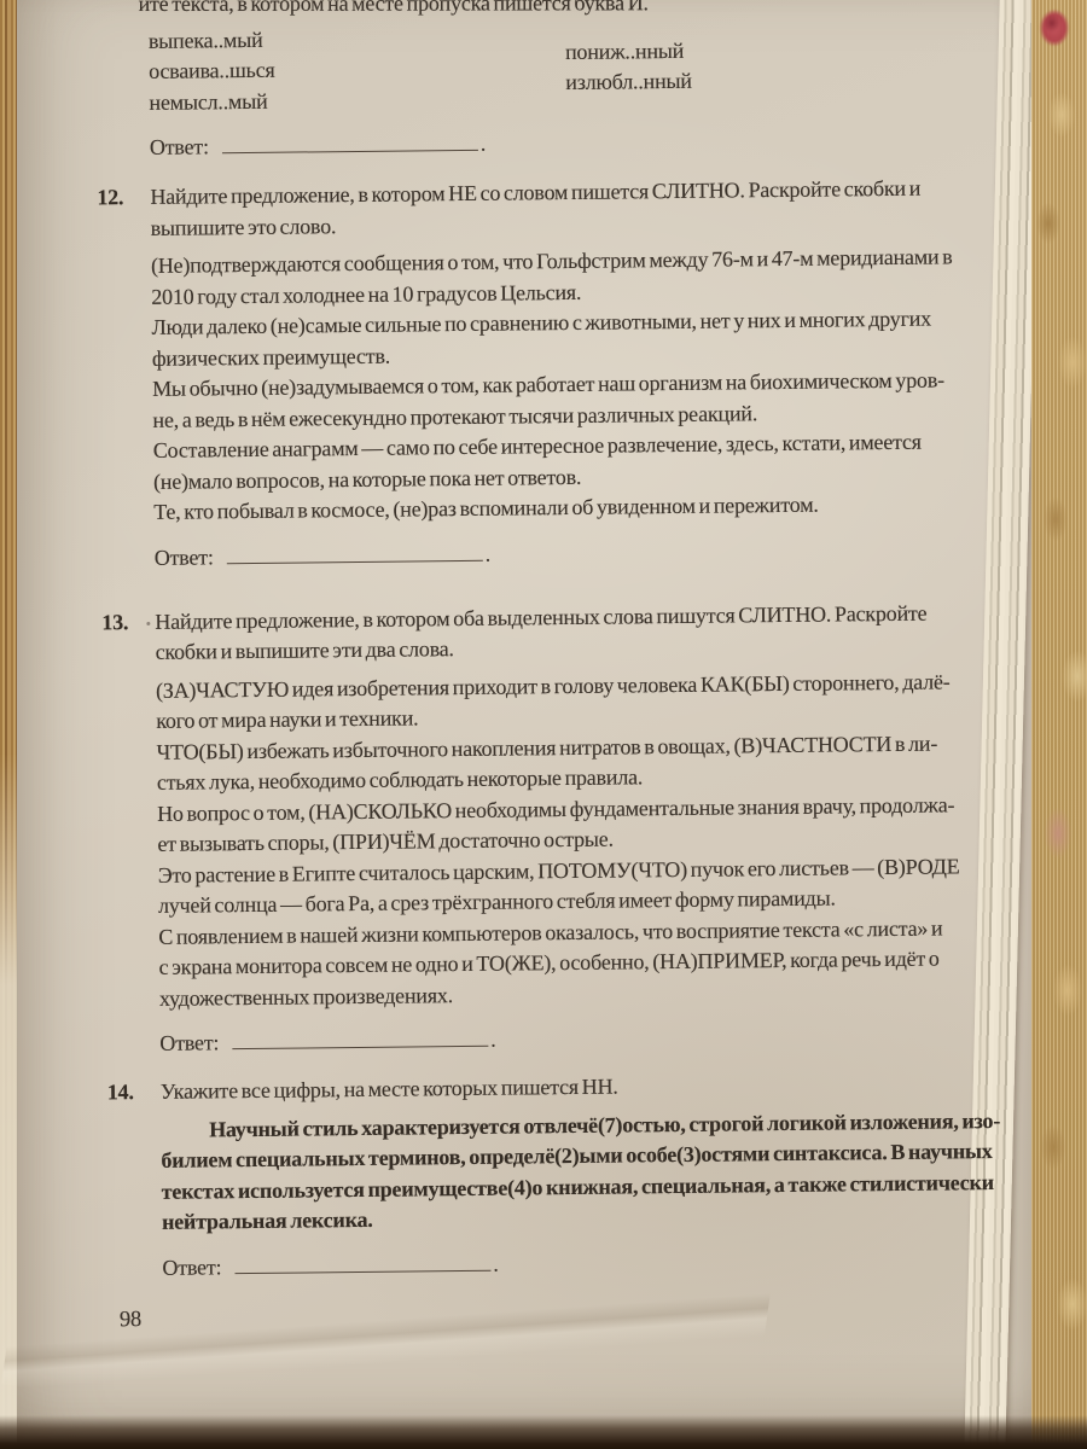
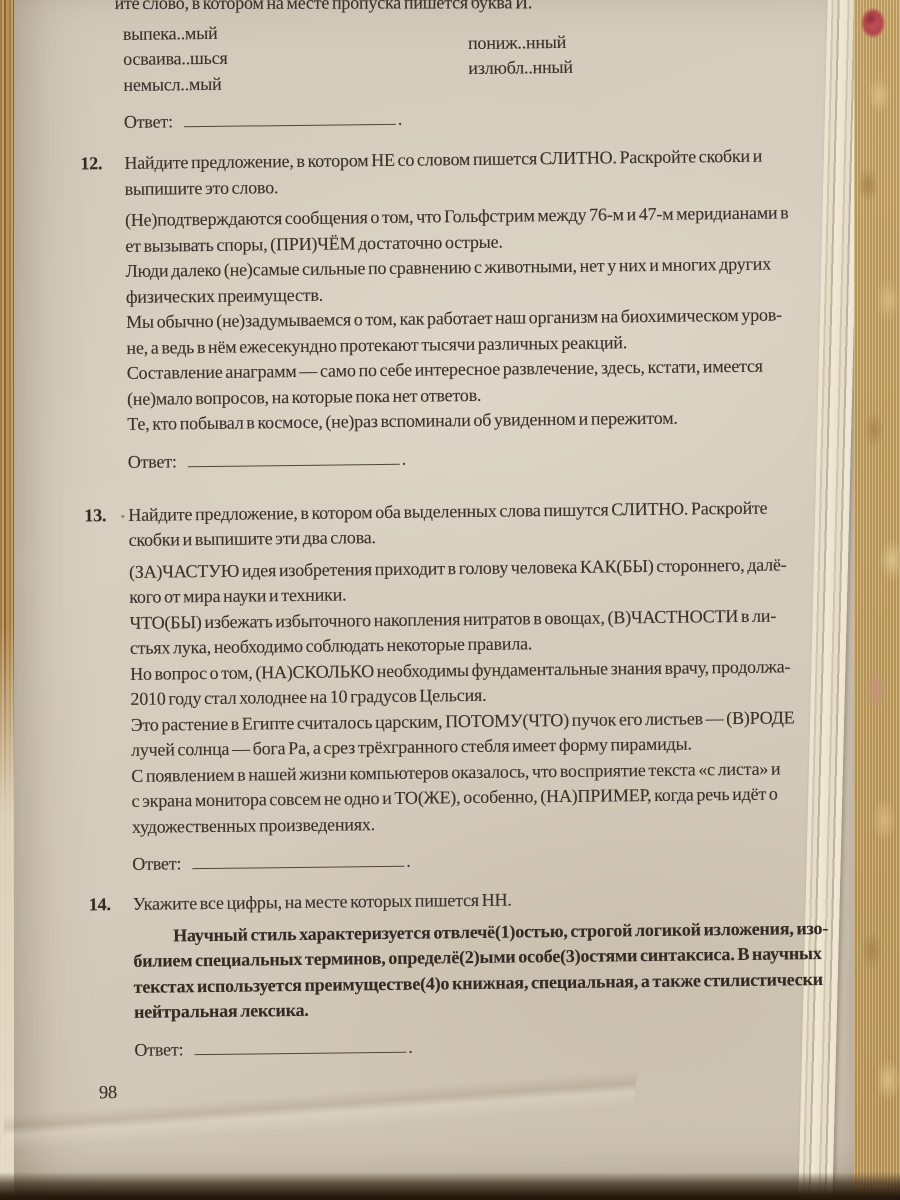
- ите текста, в котором на месте пропуска пишется буква И.
+ ите слово, в котором на месте пропуска пишется буква И.
  выпека..мый
  осваива..шься
  немысл..мый
  пониж..нный
  излюбл..нный
  Ответ: .
  12.
  Найдите предложение, в котором НЕ со словом пишется СЛИТНО. Раскройте скобки и
  выпишите это слово.
  (Не)подтверждаются сообщения о том, что Гольфстрим между 76-м и 47-м меридианами в
- 2010 году стал холоднее на 10 градусов Цельсия.
+ ет вызывать споры, (ПРИ)ЧЁМ достаточно острые.
  Люди далеко (не)самые сильные по сравнению с животными, нет у них и многих других
  физических преимуществ.
  Мы обычно (не)задумываемся о том, как работает наш организм на биохимическом уров-
  не, а ведь в нём ежесекундно протекают тысячи различных реакций.
  Составление анаграмм — само по себе интересное развлечение, здесь, кстати, имеется
  (не)мало вопросов, на которые пока нет ответов.
  Те, кто побывал в космосе, (не)раз вспоминали об увиденном и пережитом.
  Ответ: .
  13.
  Найдите предложение, в котором оба выделенных слова пишутся СЛИТНО. Раскройте
  скобки и выпишите эти два слова.
  (ЗА)ЧАСТУЮ идея изобретения приходит в голову человека КАК(БЫ) стороннего, далё-
  кого от мира науки и техники.
  ЧТО(БЫ) избежать избыточного накопления нитратов в овощах, (В)ЧАСТНОСТИ в ли-
  стьях лука, необходимо соблюдать некоторые правила.
  Но вопрос о том, (НА)СКОЛЬКО необходимы фундаментальные знания врачу, продолжа-
- ет вызывать споры, (ПРИ)ЧЁМ достаточно острые.
+ 2010 году стал холоднее на 10 градусов Цельсия.
  Это растение в Египте считалось царским, ПОТОМУ(ЧТО) пучок его листьев — (В)РОДЕ
  лучей солнца — бога Ра, а срез трёхгранного стебля имеет форму пирамиды.
  С появлением в нашей жизни компьютеров оказалось, что восприятие текста «с листа» и
  с экрана монитора совсем не одно и ТО(ЖЕ), особенно, (НА)ПРИМЕР, когда речь идёт о
  художественных произведениях.
  Ответ: .
  14.
  Укажите все цифры, на месте которых пишется НН.
- Научный стиль характеризуется отвлечё(7)остью, строгой логикой изложения, изо-
+ Научный стиль характеризуется отвлечё(1)остью, строгой логикой изложения, изо-
  билием специальных терминов, определё(2)ыми особе(3)остями синтаксиса. В научных
  текстах используется преимуществе(4)о книжная, специальная, а также стилистически
  нейтральная лексика.
  Ответ: .
  98
